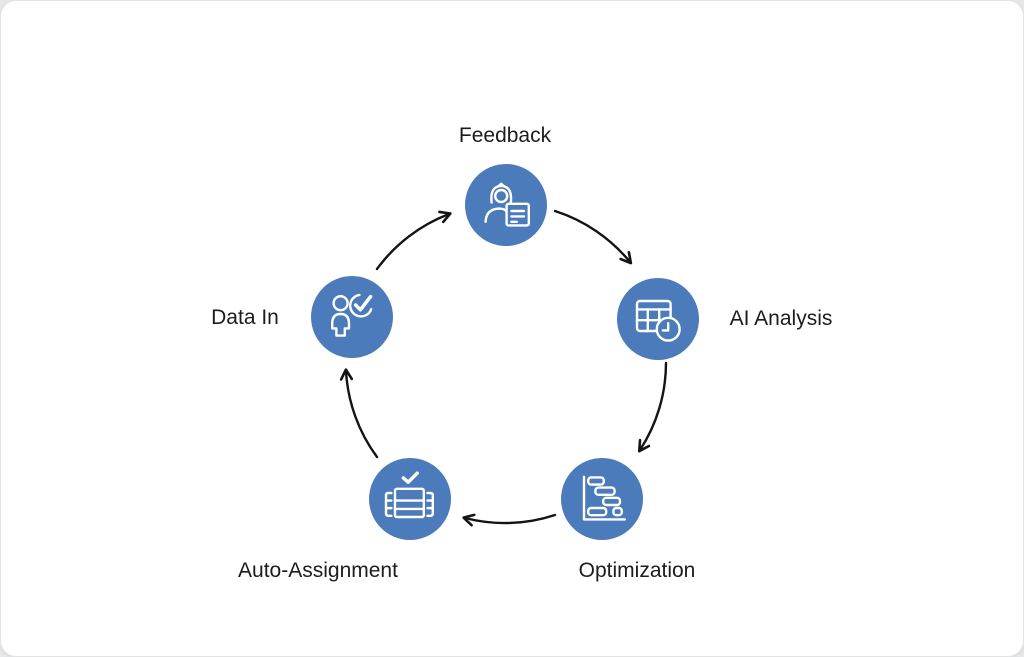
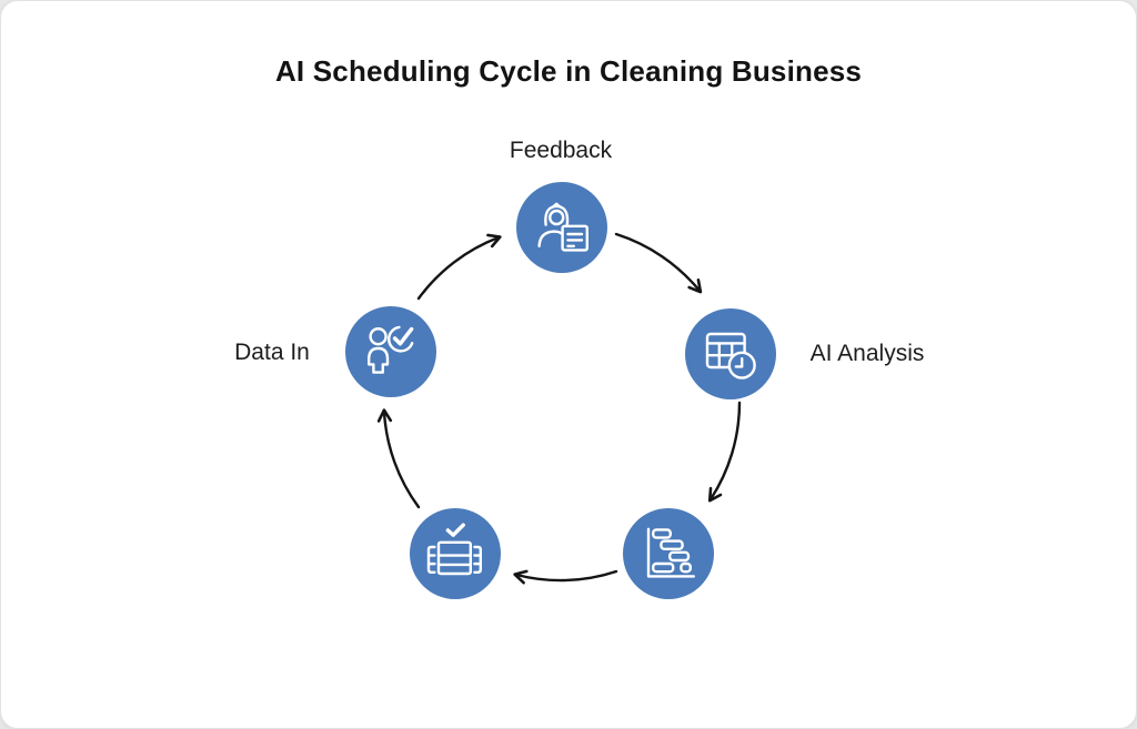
+ AI Scheduling Cycle in Cleaning Business
  Feedback
  AI Analysis
- Optimization
- Auto-Assignment
  Data In
